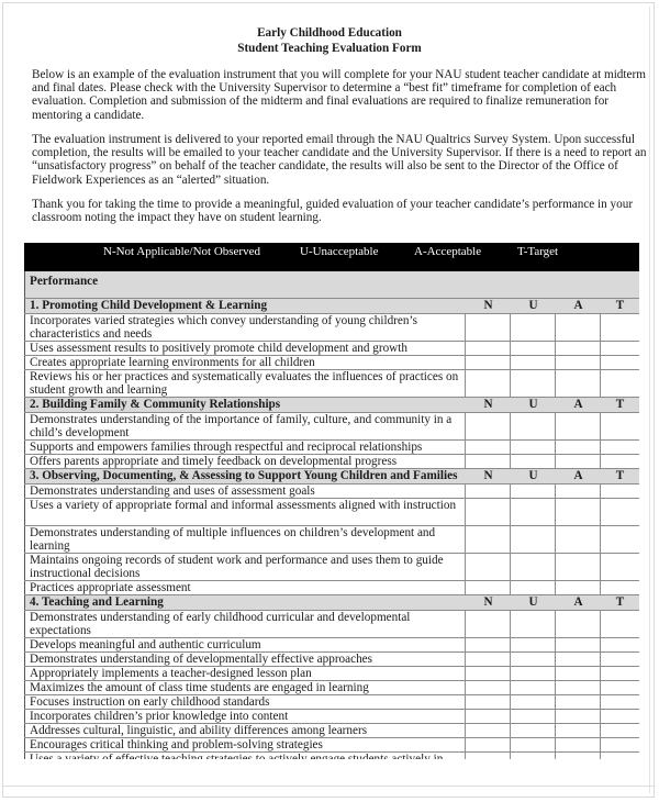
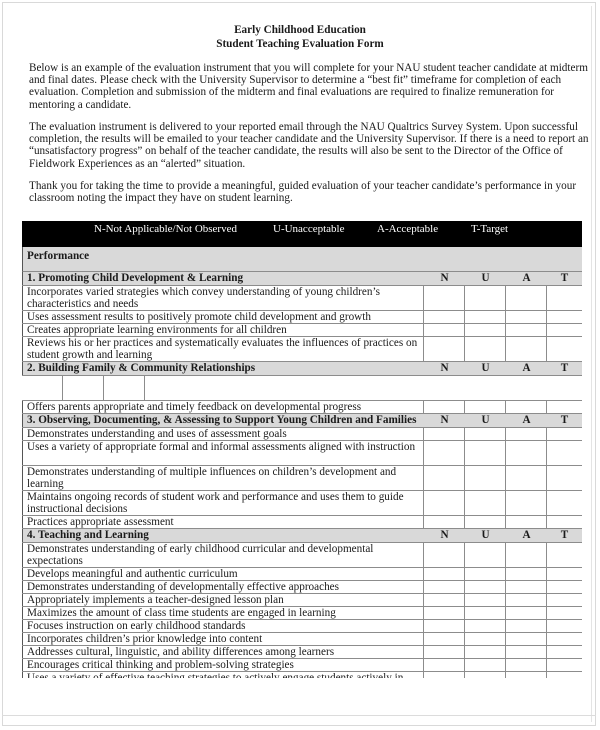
  Early Childhood Education
  Student Teaching Evaluation Form
  Below is an example of the evaluation instrument that you will complete for your NAU student teacher candidate at midterm and final dates. Please check with the University Supervisor to determine a “best fit” timeframe for completion of each evaluation. Completion and submission of the midterm and final evaluations are required to finalize remuneration for mentoring a candidate.
  The evaluation instrument is delivered to your reported email through the NAU Qualtrics Survey System. Upon successful completion, the results will be emailed to your teacher candidate and the University Supervisor. If there is a need to report an “unsatisfactory progress” on behalf of the teacher candidate, the results will also be sent to the Director of the Office of Fieldwork Experiences as an “alerted” situation.
  Thank you for taking the time to provide a meaningful, guided evaluation of your teacher candidate’s performance in your classroom noting the impact they have on student learning.
  N-Not Applicable/Not Observed
  U-Unacceptable
  A-Acceptable
  T-Target
  Performance
  1. Promoting Child Development & Learning
  N
  U
  A
  T
  Incorporates varied strategies which convey understanding of young children’s characteristics and needs
  Uses assessment results to positively promote child development and growth
  Creates appropriate learning environments for all children
  Reviews his or her practices and systematically evaluates the influences of practices on student growth and learning
  2. Building Family & Community Relationships
  N
  U
  A
  T
- Demonstrates understanding of the importance of family, culture, and community in a child’s development
- Supports and empowers families through respectful and reciprocal relationships
  Offers parents appropriate and timely feedback on developmental progress
  3. Observing, Documenting, & Assessing to Support Young Children and Families
  N
  U
  A
  T
  Demonstrates understanding and uses of assessment goals
  Uses a variety of appropriate formal and informal assessments aligned with instruction
  Demonstrates understanding of multiple influences on children’s development and learning
  Maintains ongoing records of student work and performance and uses them to guide instructional decisions
  Practices appropriate assessment
  4. Teaching and Learning
  N
  U
  A
  T
  Demonstrates understanding of early childhood curricular and developmental expectations
  Develops meaningful and authentic curriculum
  Demonstrates understanding of developmentally effective approaches
  Appropriately implements a teacher-designed lesson plan
  Maximizes the amount of class time students are engaged in learning
  Focuses instruction on early childhood standards
  Incorporates children’s prior knowledge into content
  Addresses cultural, linguistic, and ability differences among learners
  Encourages critical thinking and problem-solving strategies
